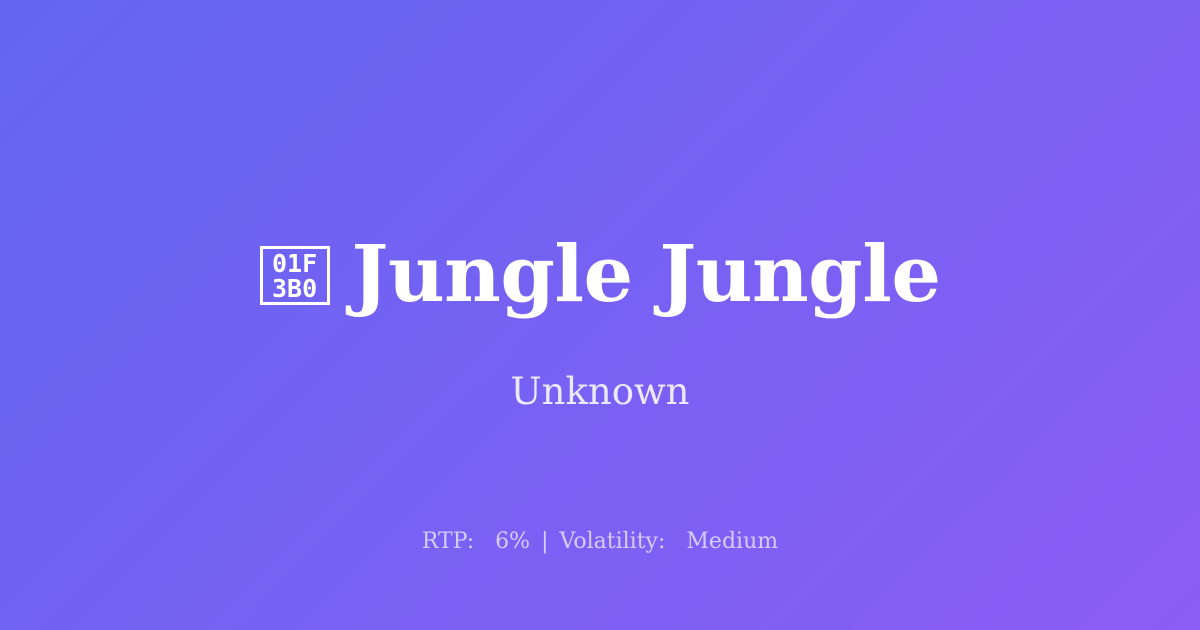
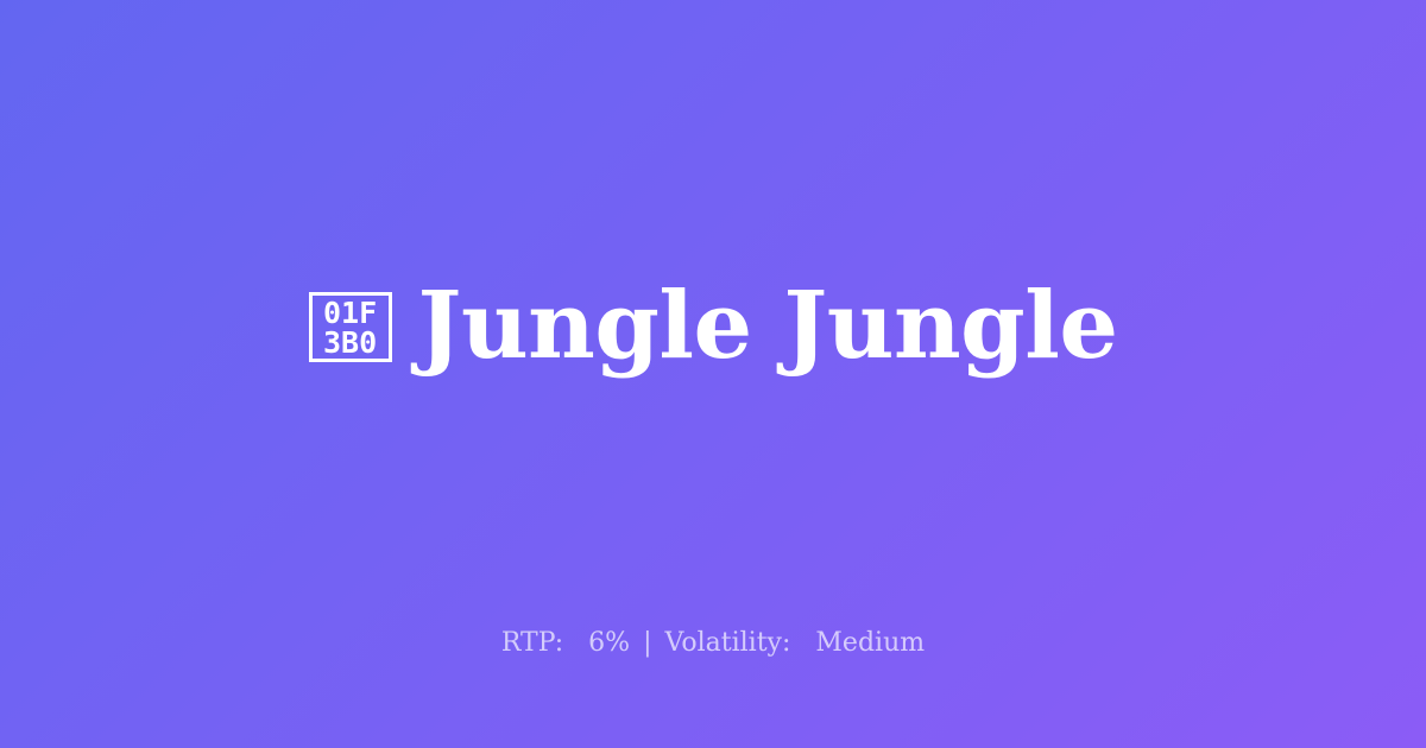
  01F
  3B0
  Jungle Jungle
- Unknown
  RTP: 6% | Volatility: Medium
